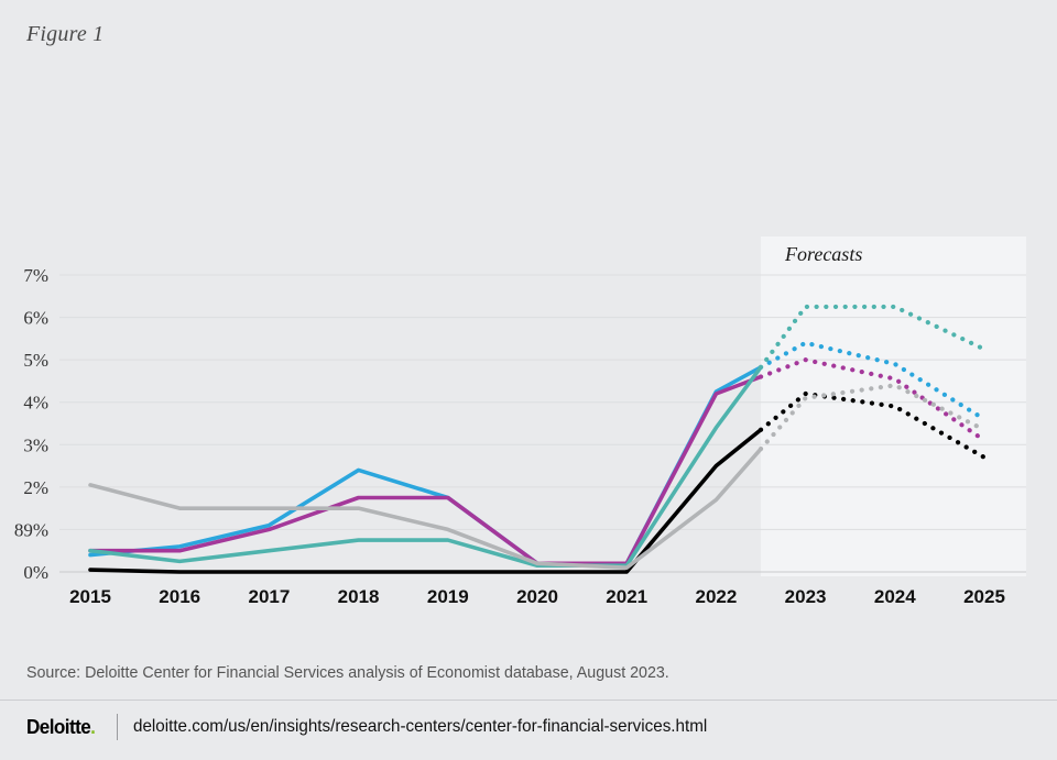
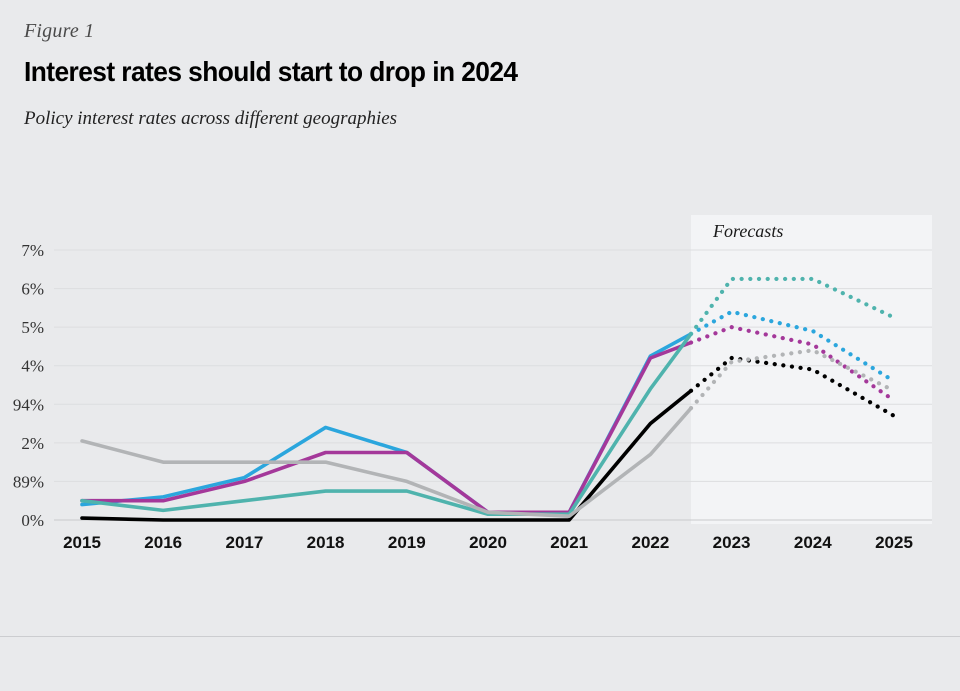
  Figure 1
+ Interest rates should start to drop in 2024
+ Policy interest rates across different geographies
  0%
  89%
  2%
- 3%
+ 94%
  4%
  5%
  6%
  7%
  Forecasts
  2015
  2016
  2017
  2018
  2019
  2020
  2021
  2022
  2023
  2024
  2025
- Source: Deloitte Center for Financial Services analysis of Economist database, August 2023.
- Deloitte.
- deloitte.com/us/en/insights/research-centers/center-for-financial-services.html
